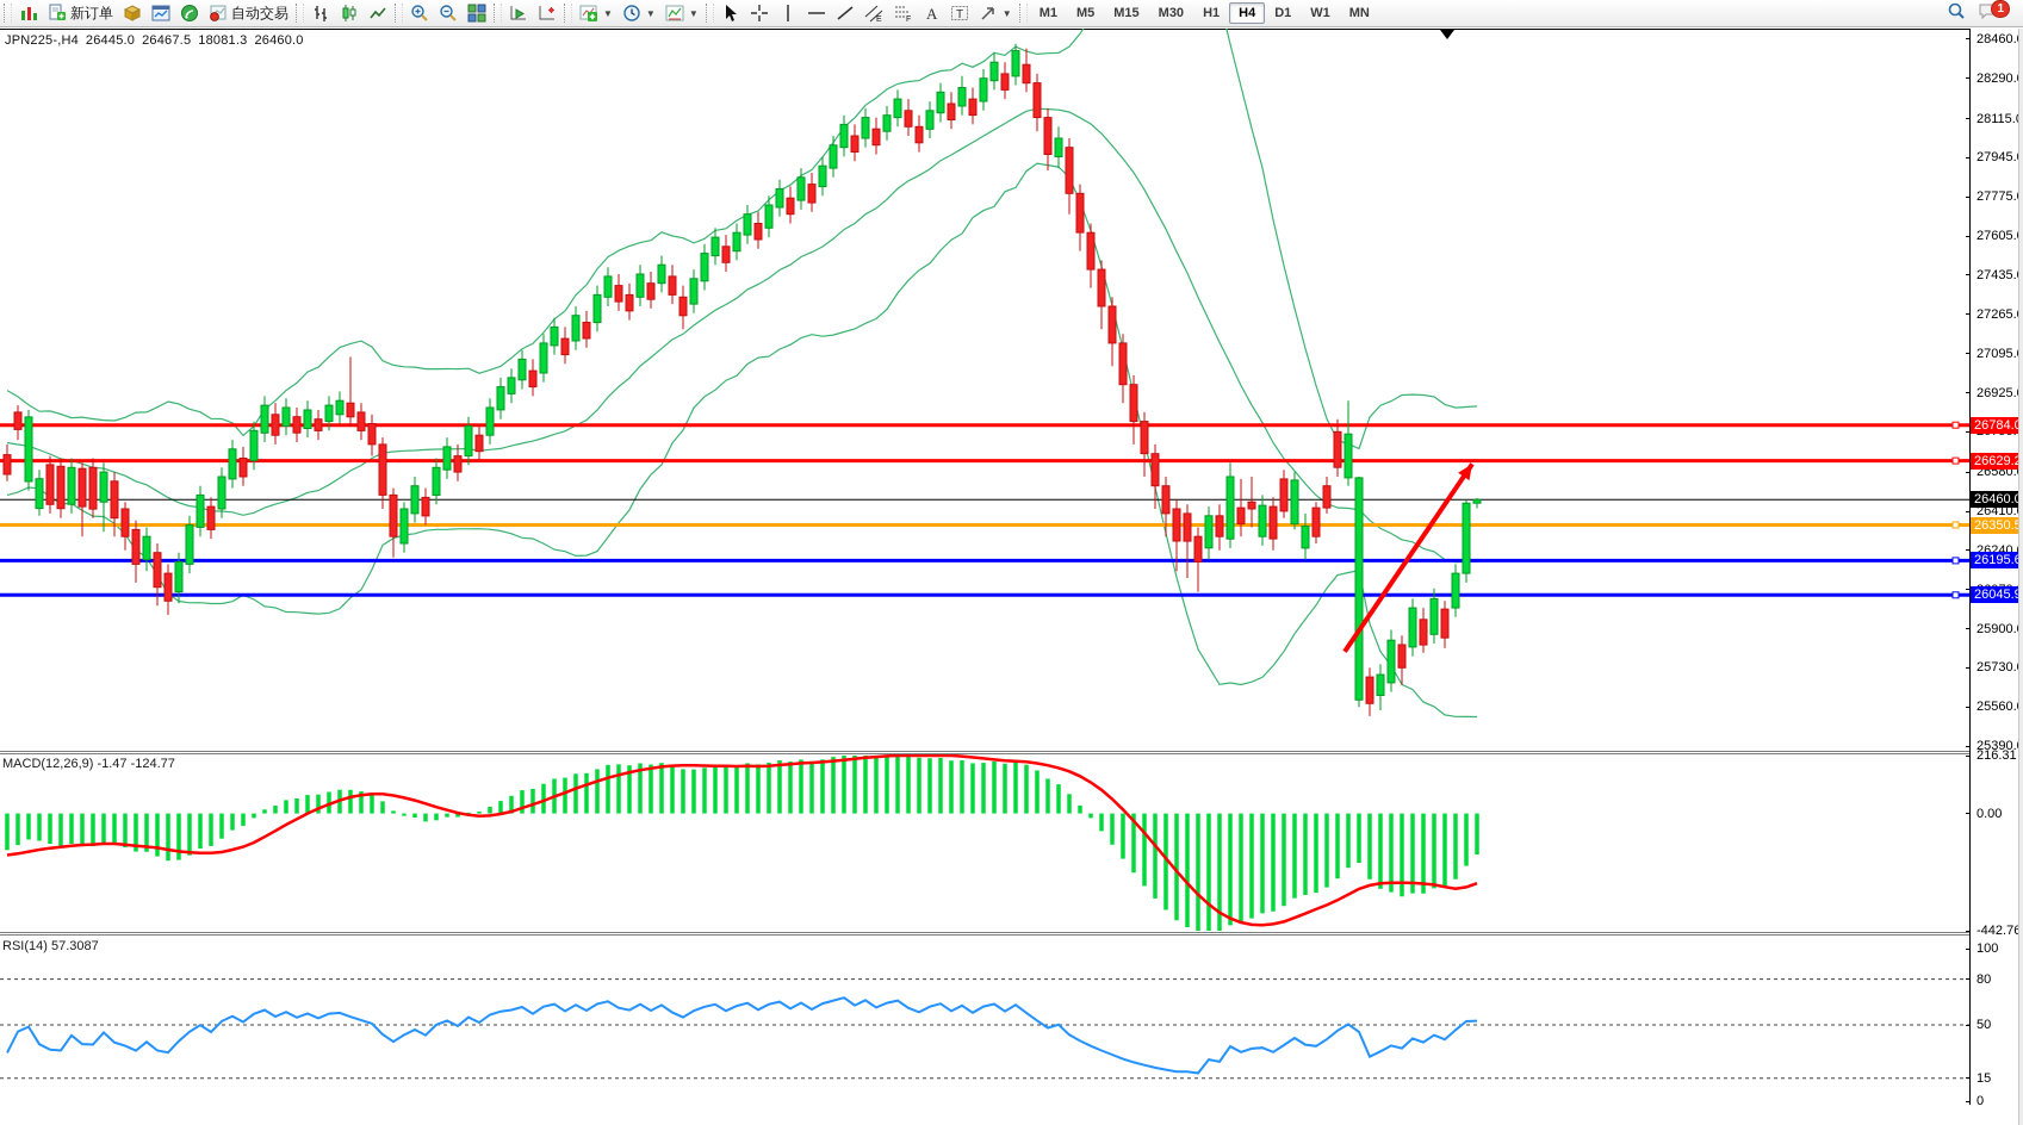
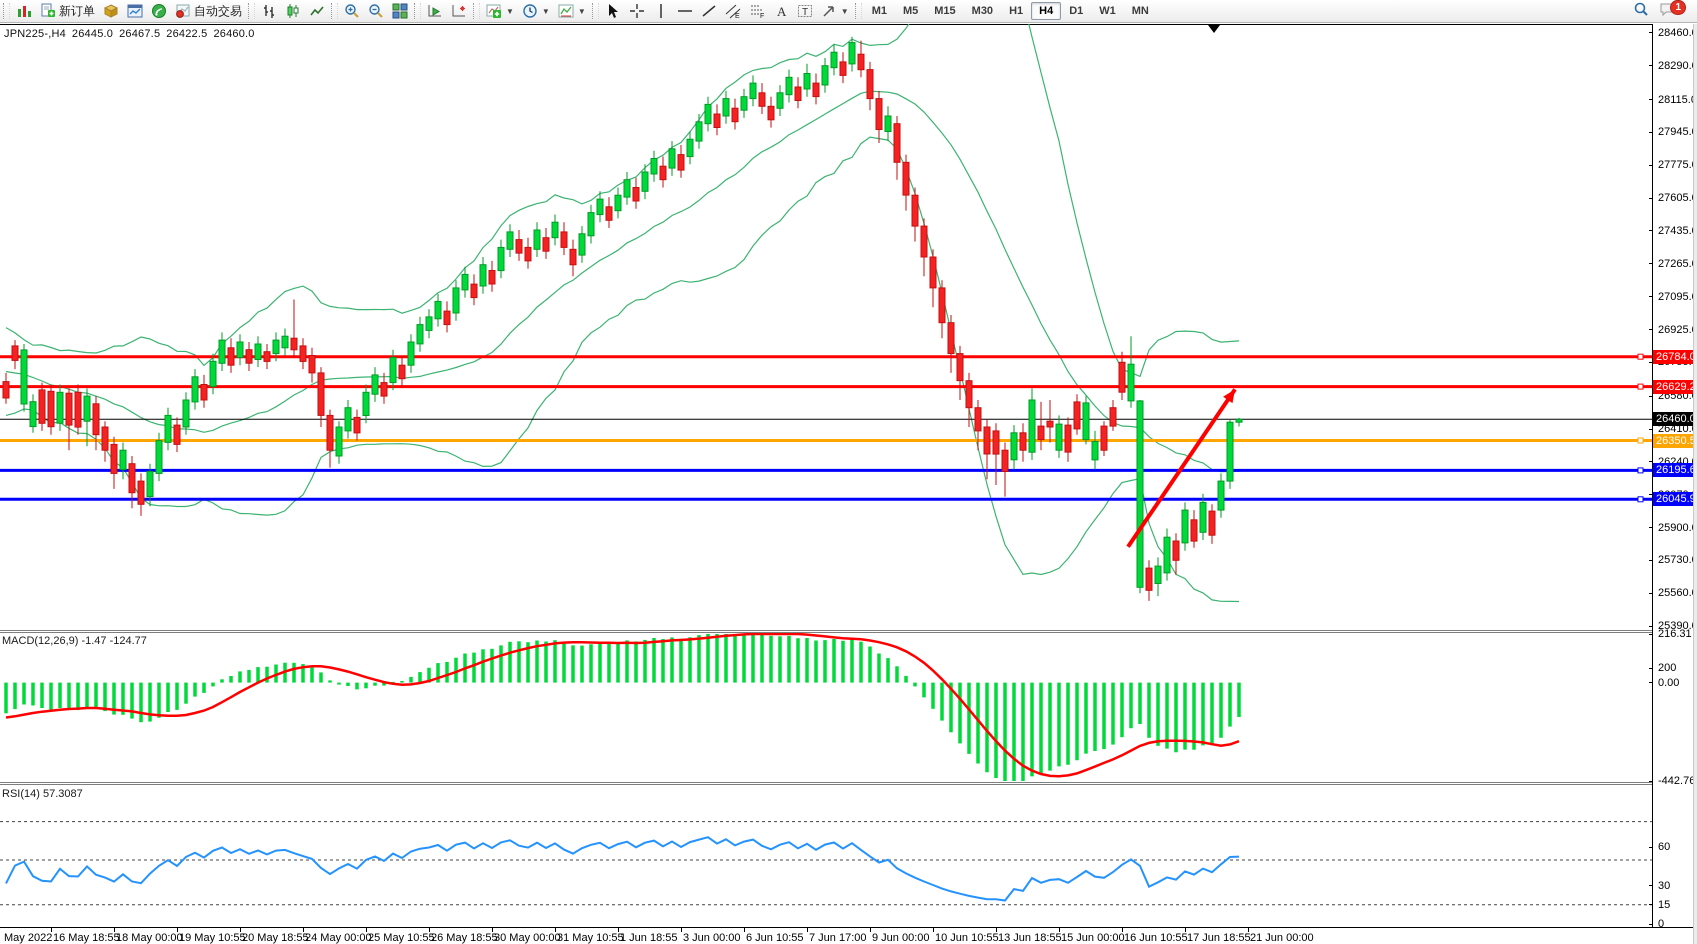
  新订单
  自动交易
  ▼
  ▼
  ▼
  A
  T
  ▼
  M1
  M5
  M15
  M30
  H1
  H4
  D1
  W1
  MN
  1
- JPN225-,H4 26445.0 26467.5 18081.3 26460.0
+ JPN225-,H4 26445.0 26467.5 26422.5 26460.0
  MACD(12,26,9) -1.47 -124.77
  RSI(14) 57.3087
  28460.
  28290.
  28115.
  27945.
  27775.
  27605.
  27435.
  27265.
  27095.
  26925.
  26580.
  26410.
  26240.
  25900.
  25730.
  25560.
  25390.
  216.31
  0.00
  -442.7
- 100
+ 200
- 80
+ 30
- 50
+ 60
  15
  0
  26784.
  26629.
  26460.
  26350.
  26195.
  26045.
+ May 2022
+ 16 May 18:55
+ 18 May 00:00
+ 19 May 10:55
+ 20 May 18:55
+ 24 May 00:00
+ 25 May 10:55
+ 26 May 18:55
+ 30 May 00:00
+ 31 May 10:55
+ 1 Jun 18:55
+ 3 Jun 00:00
+ 6 Jun 10:55
+ 7 Jun 17:00
+ 9 Jun 00:00
+ 10 Jun 10:55
+ 13 Jun 18:55
+ 15 Jun 00:00
+ 16 Jun 10:55
+ 17 Jun 18:55
+ 21 Jun 00:00
